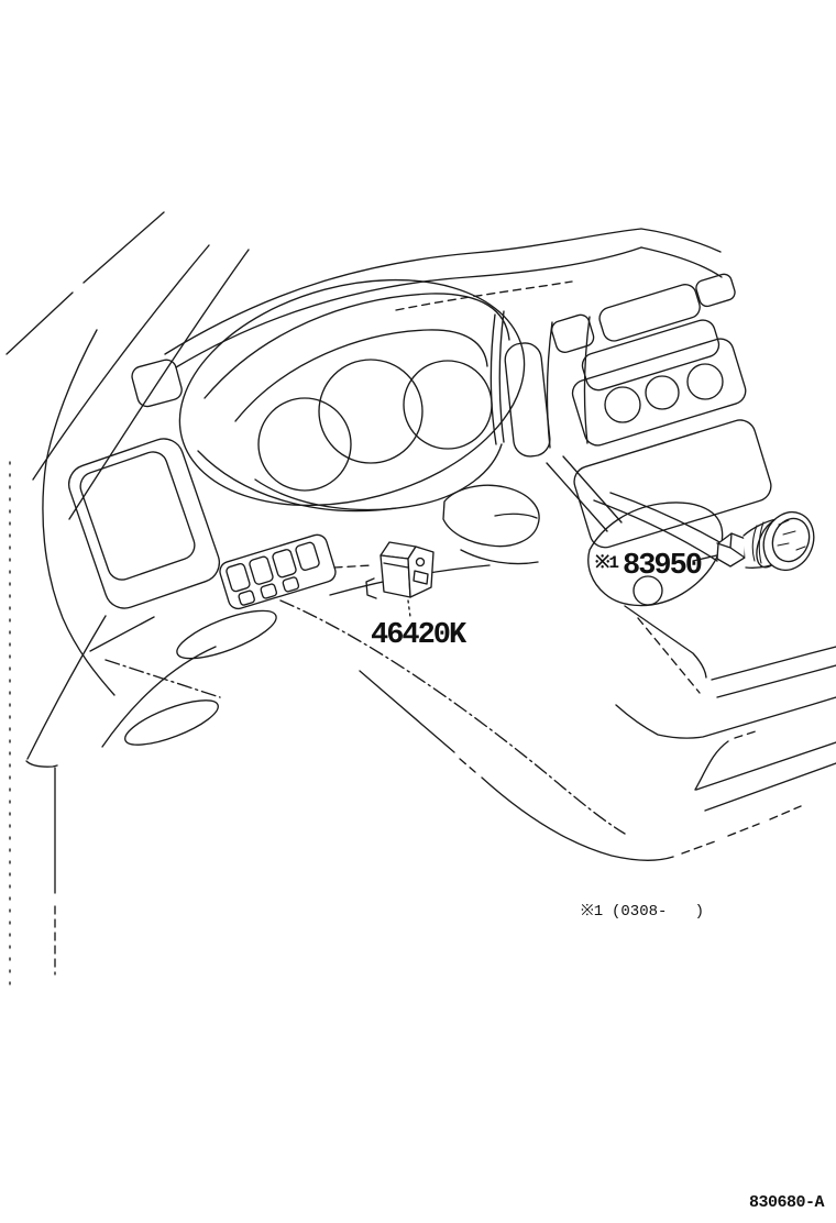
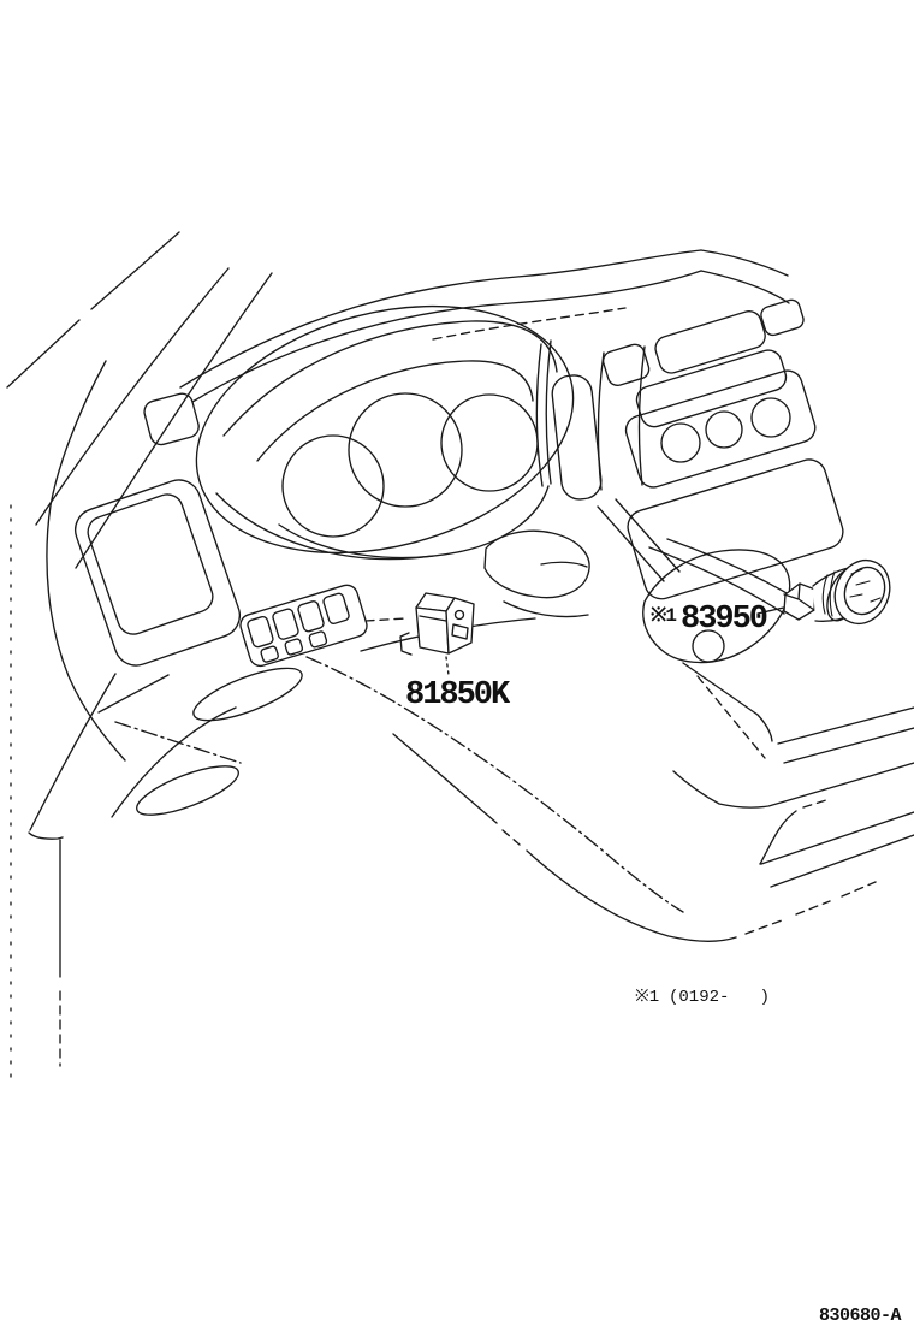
  ※1
  83950
- 46420K
+ 81850K
  ※1
- (0308- )
+ (0192- )
  830680-A
